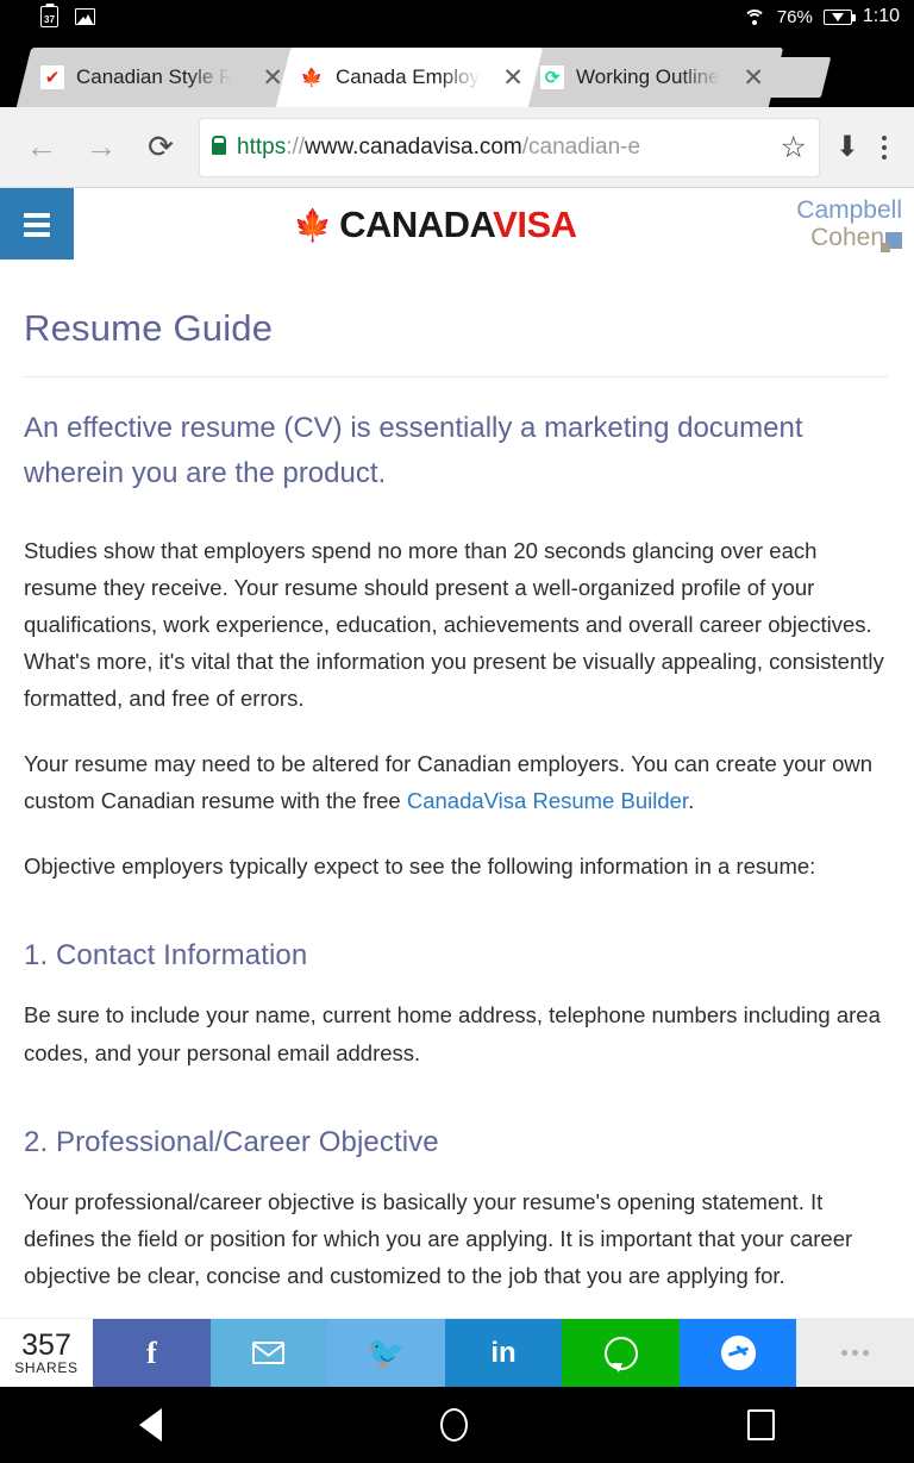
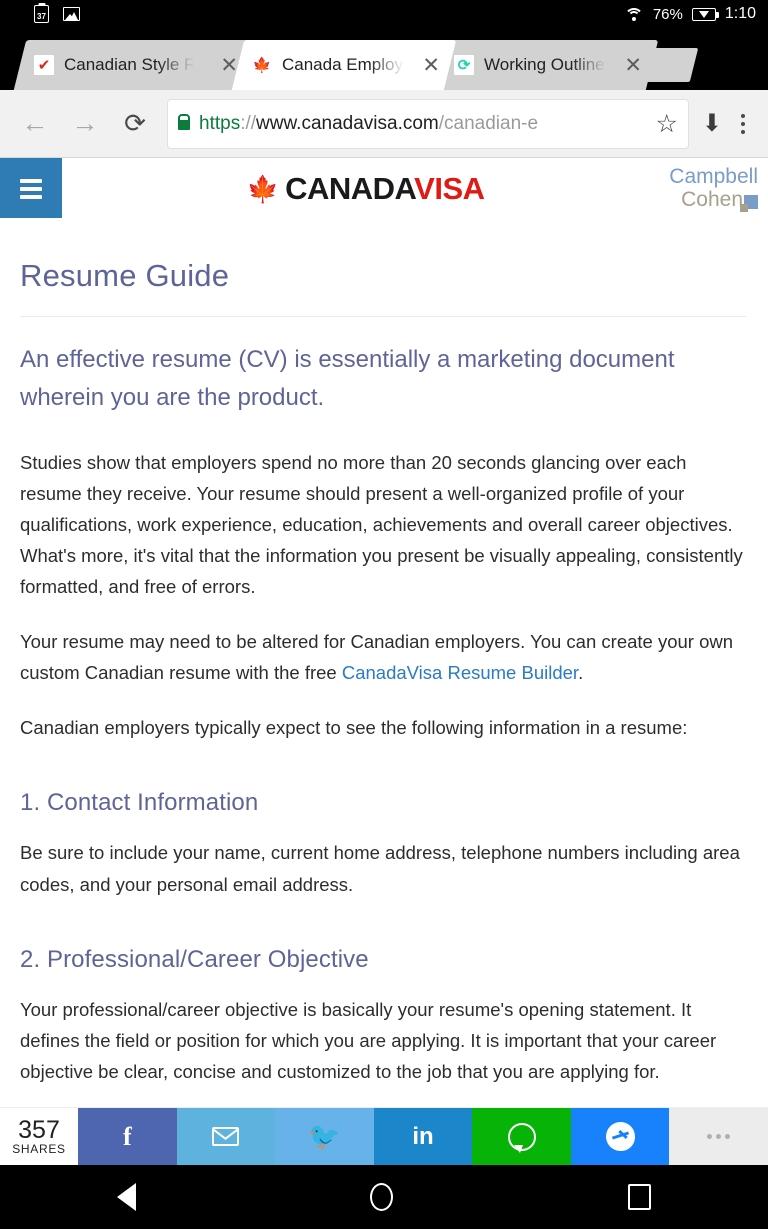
  37
  76%
  1:10
  ✔
  Canadian Style R
  ✕
  🍁
  Canada Employ
  ✕
  ⟳
  Working Outline
  ✕
  ←
  →
  ⟳
  https://www.canadavisa.com/canadian-e
  ☆
  ⬇
  🍁
  CANADAVISA
  Campbell
  Cohen
  Resume Guide
  An effective resume (CV) is essentially a marketing document wherein you are the product.
  Studies show that employers spend no more than 20 seconds glancing over each resume they receive. Your resume should present a well-organized profile of your qualifications, work experience, education, achievements and overall career objectives. What's more, it's vital that the information you present be visually appealing, consistently formatted, and free of errors.
  Your resume may need to be altered for Canadian employers. You can create your own custom Canadian resume with the free CanadaVisa Resume Builder.
- Objective employers typically expect to see the following information in a resume:
+ Canadian employers typically expect to see the following information in a resume:
  1. Contact Information
  Be sure to include your name, current home address, telephone numbers including area codes, and your personal email address.
  2. Professional/Career Objective
  Your professional/career objective is basically your resume's opening statement. It defines the field or position for which you are applying. It is important that your career objective be clear, concise and customized to the job that you are applying for.
  357
  SHARES
  f
  🐦
  in
